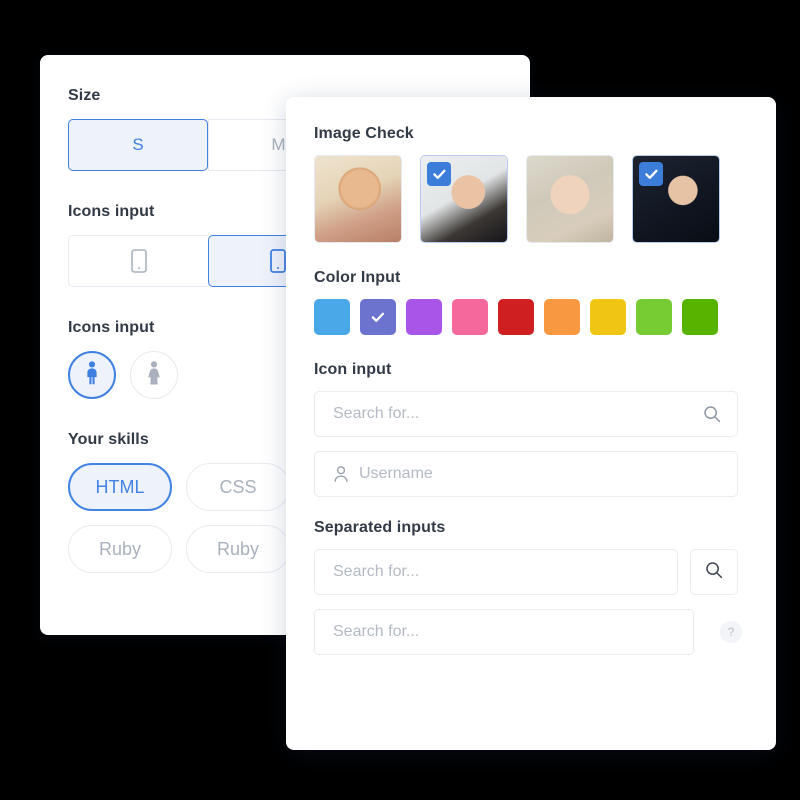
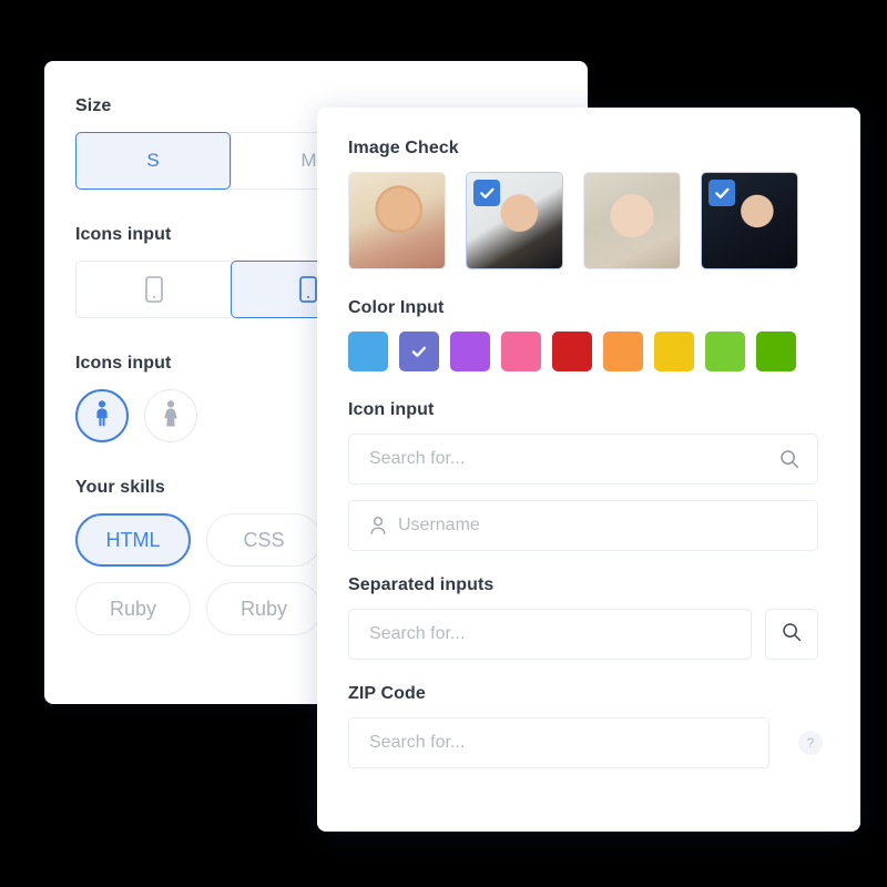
  Size
  S
  M
  Icons input
  Icons input
  Your skills
  HTML
  CSS
  Ruby
  Ruby
  Image Check
  Color Input
  Icon input
  Search for...
  Username
  Separated inputs
  Search for...
+ ZIP Code
  Search for...
  ?
